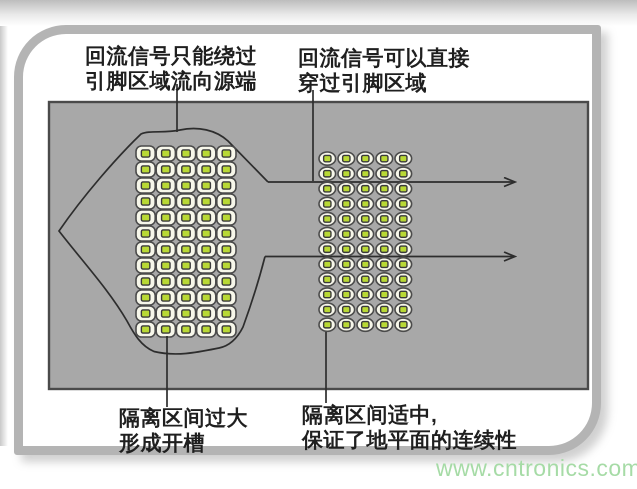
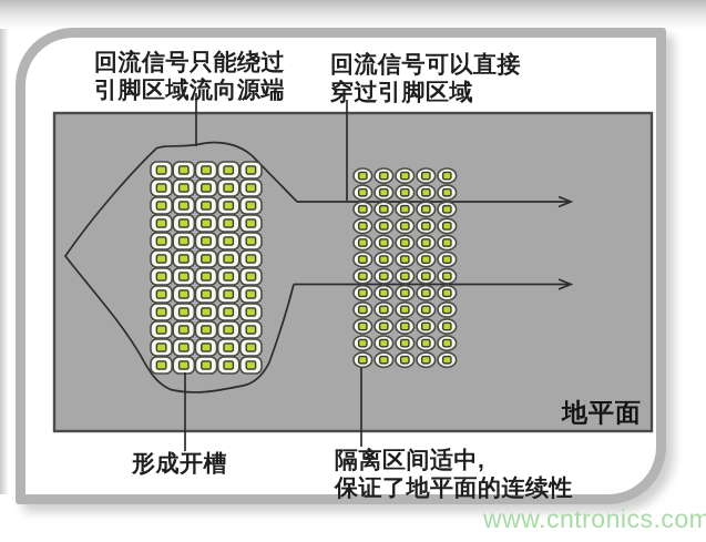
  回流信号只能绕过
  引脚区域流向源端
  回流信号可以直接
  穿过引脚区域
- 隔离区间过大
  形成开槽
  隔离区间适中,
  保证了地平面的连续性
+ 地平面
  www.cntronics.com
